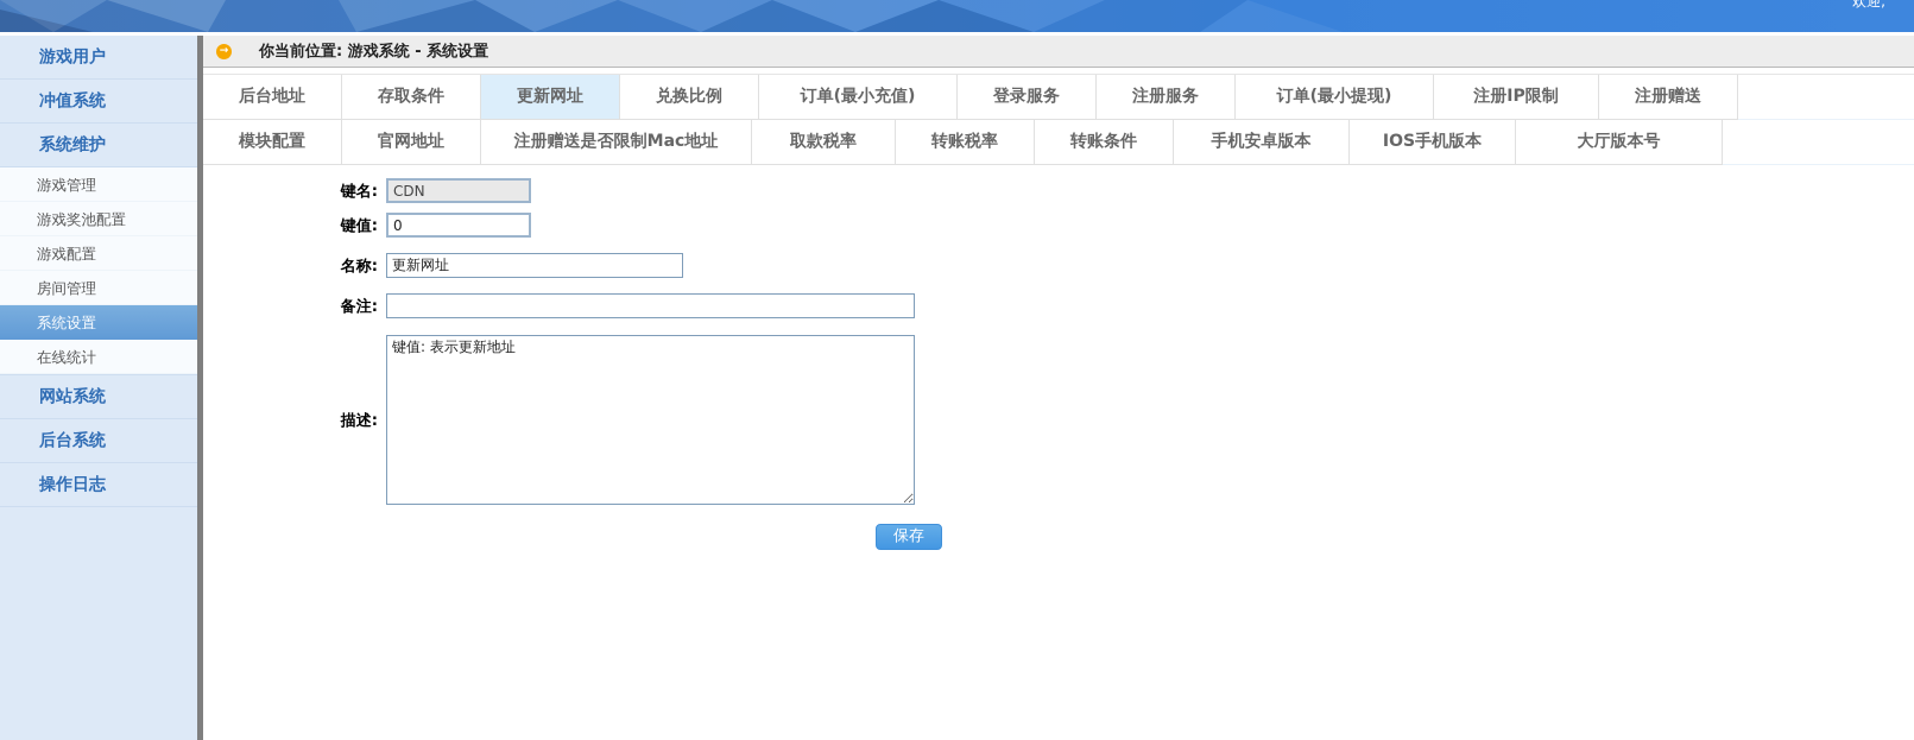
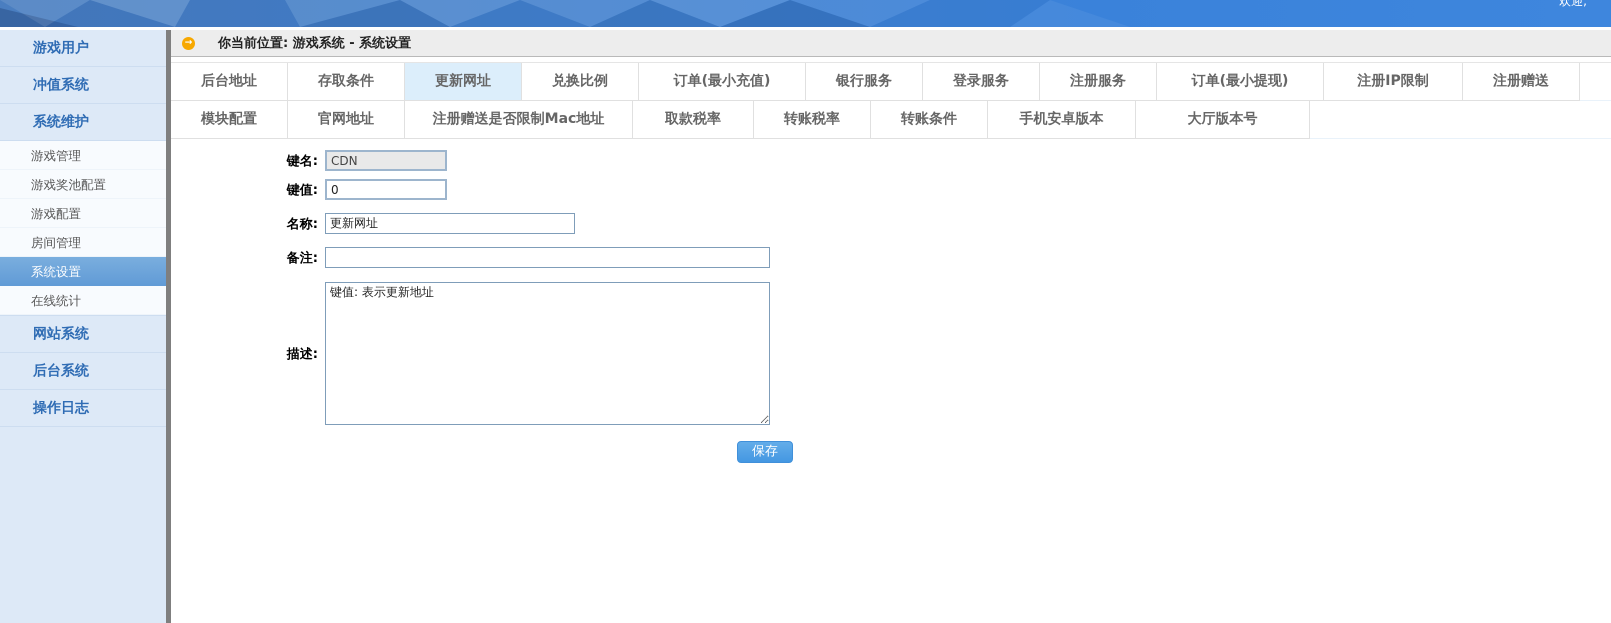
  欢迎,
  游戏用户
  冲值系统
  系统维护
  游戏管理
  游戏奖池配置
  游戏配置
  房间管理
  系统设置
  在线统计
  网站系统
  后台系统
  操作日志
  →
  你当前位置: 游戏系统 - 系统设置
  后台地址
  存取条件
  更新网址
  兑换比例
  订单(最小充值)
+ 银行服务
  登录服务
  注册服务
  订单(最小提现)
  注册IP限制
  注册赠送
  模块配置
  官网地址
  注册赠送是否限制Mac地址
  取款税率
  转账税率
  转账条件
  手机安卓版本
- IOS手机版本
  大厅版本号
  键名:
  CDN
  键值:
  0
  名称:
  更新网址
  备注:
  描述:
  键值: 表示更新地址
  保存
